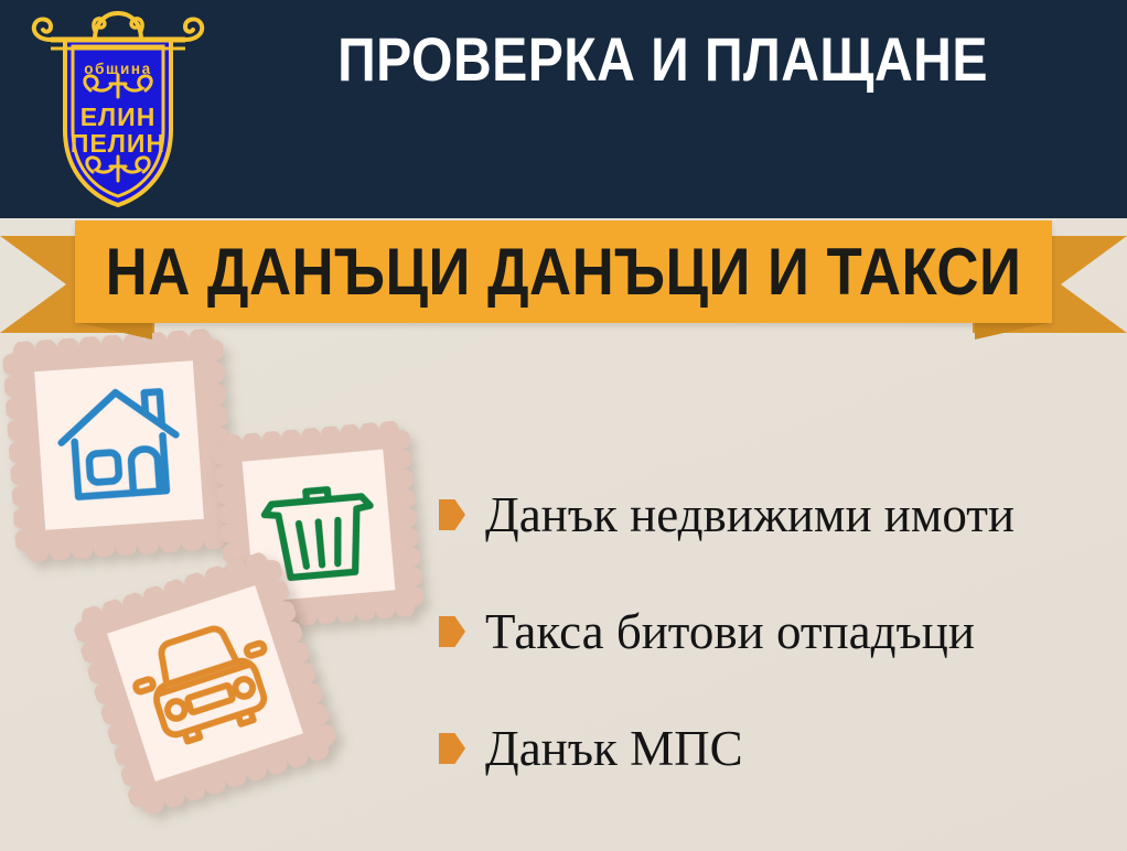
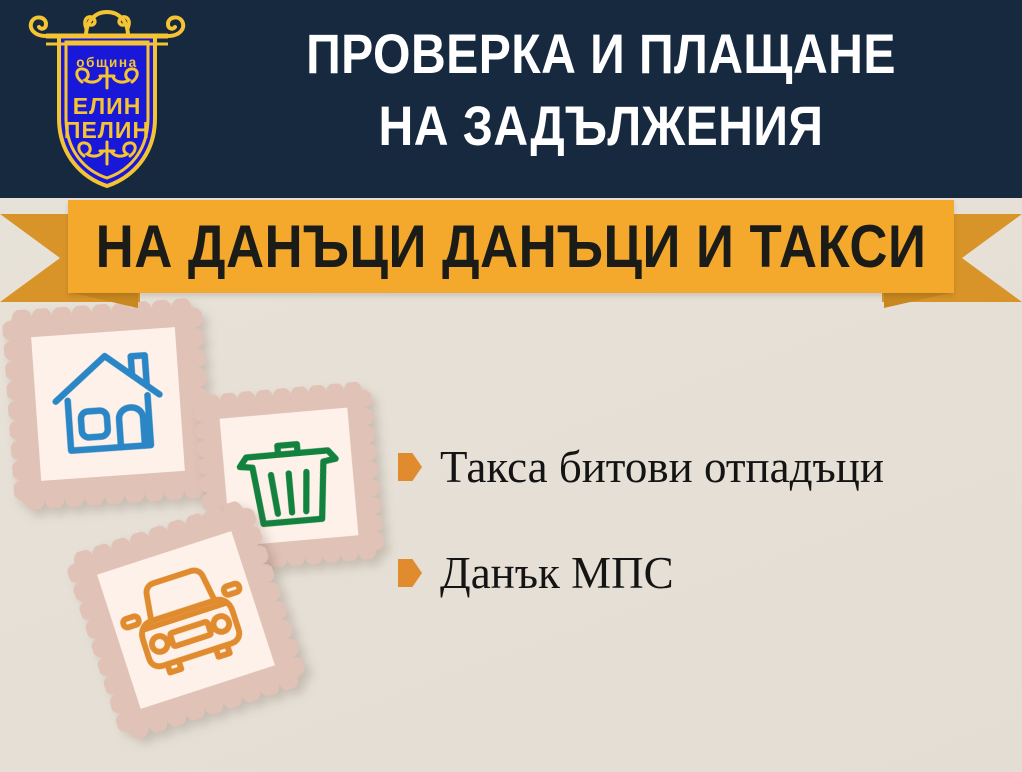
  община
  ЕЛИН
  ПЕЛИН
  ПРОВЕРКА И ПЛАЩАНЕ
+ НА ЗАДЪЛЖЕНИЯ
  НА ДАНЪЦИ ДАНЪЦИ И ТАКСИ
- Данък недвижими имоти
  Такса битови отпадъци
  Данък МПС
